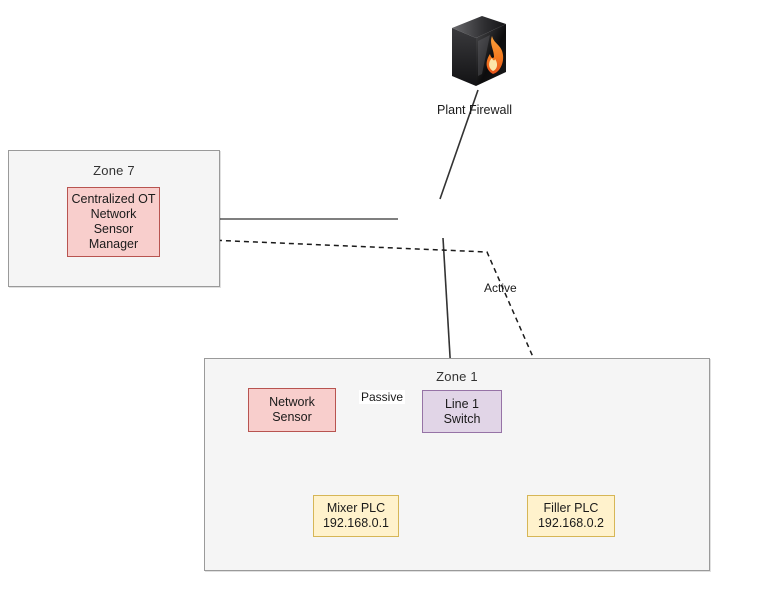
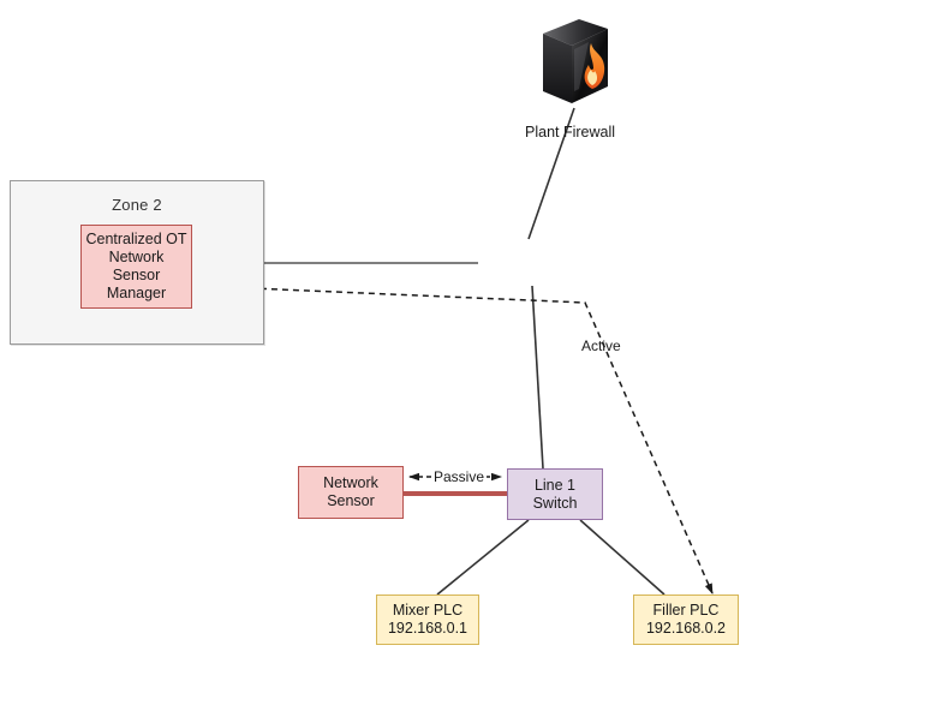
- Zone 7
+ Zone 2
- Zone 1
  Plant Firewall
  Centralized OT
  Network
  Sensor
  Manager
  Network
  Sensor
  Line 1
  Switch
  Mixer PLC
  192.168.0.1
  Filler PLC
  192.168.0.2
  Active
  Passive
